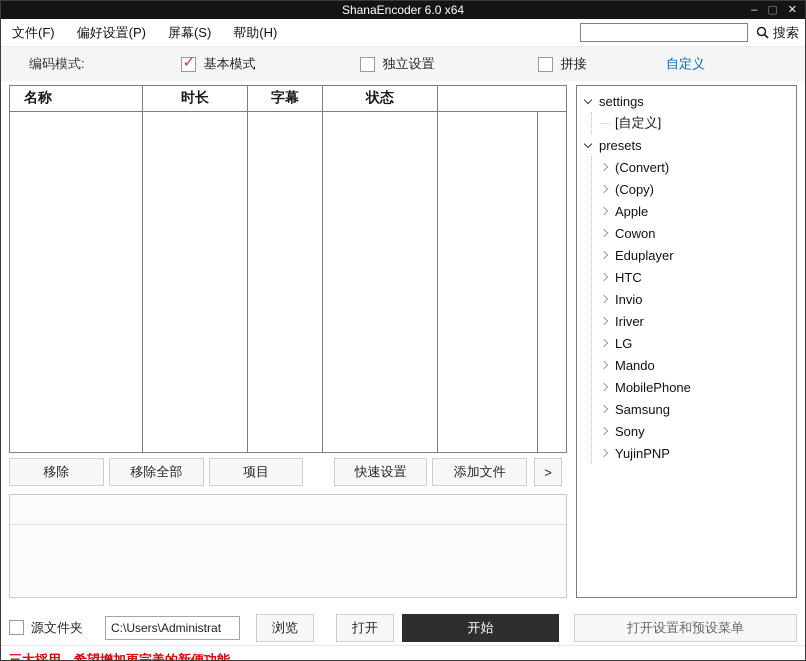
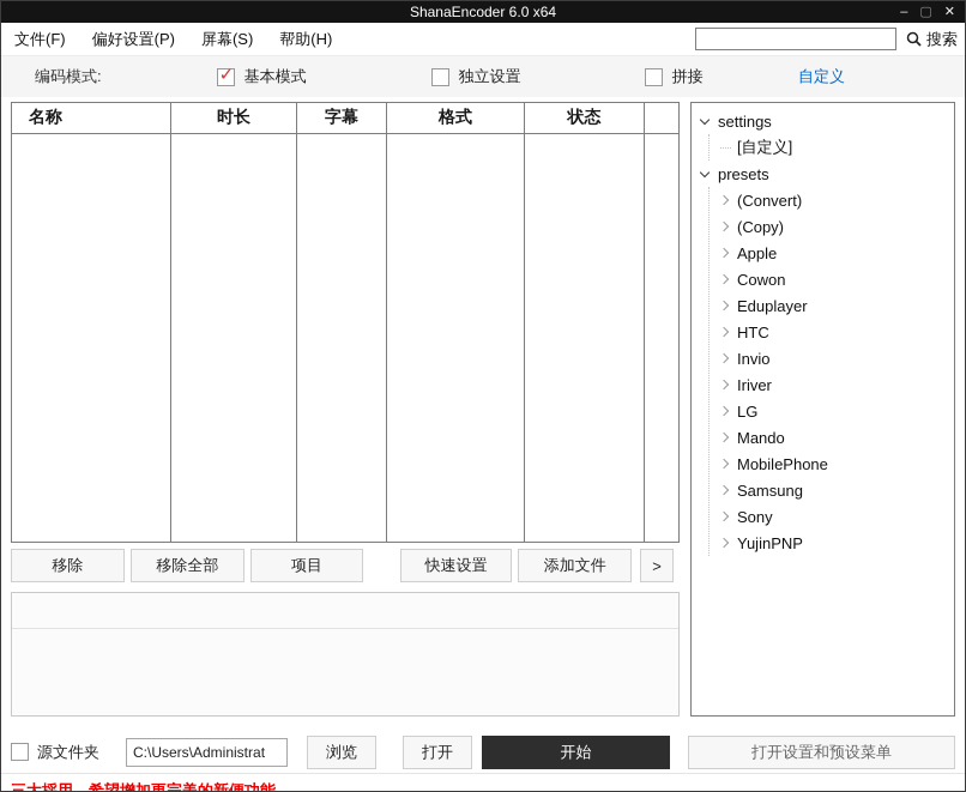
  ShanaEncoder 6.0 x64
  –
  ▢
  ✕
  文件(F)
  偏好设置(P)
  屏幕(S)
  帮助(H)
  搜索
  编码模式:
  ✓
  基本模式
  独立设置
  拼接
  自定义
  名称
  时长
  字幕
+ 格式
  状态
  移除
  移除全部
  项目
  快速设置
  添加文件
  >
  settings
  [自定义]
  presets
  (Convert)
  (Copy)
  Apple
  Cowon
  Eduplayer
  HTC
  Invio
  Iriver
  LG
  Mando
  MobilePhone
  Samsung
  Sony
  YujinPNP
  源文件夹
  C:\Users\Administrat
  浏览
  打开
  开始
  打开设置和预设菜单
  三大採用，希望增加更完美的新便功能
